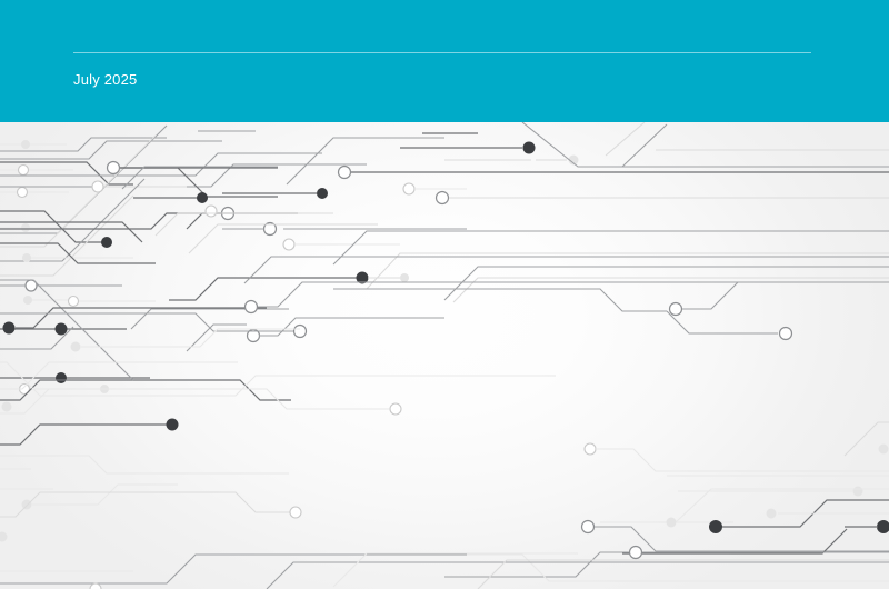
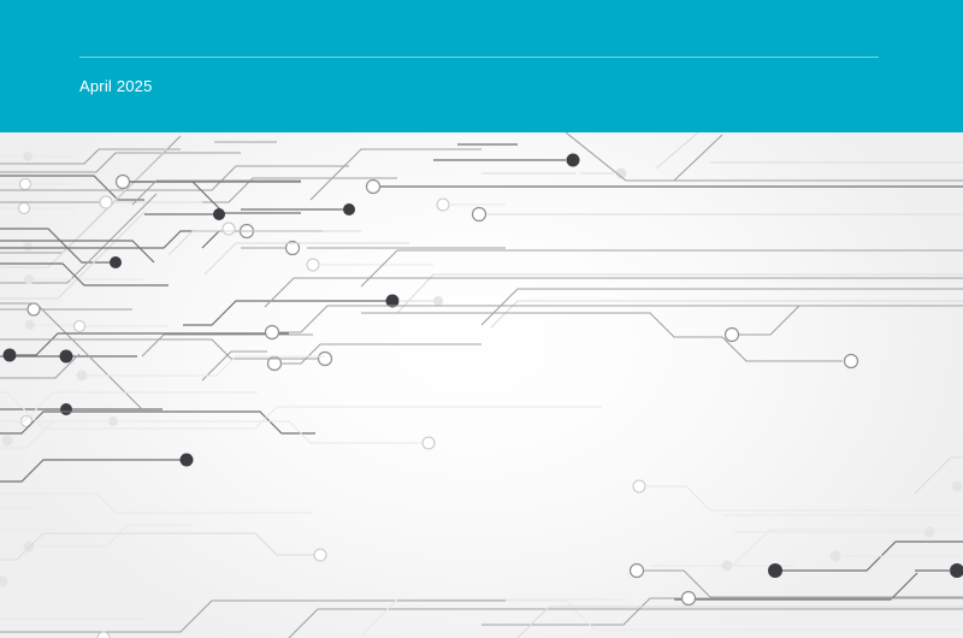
- July 2025
+ April 2025
